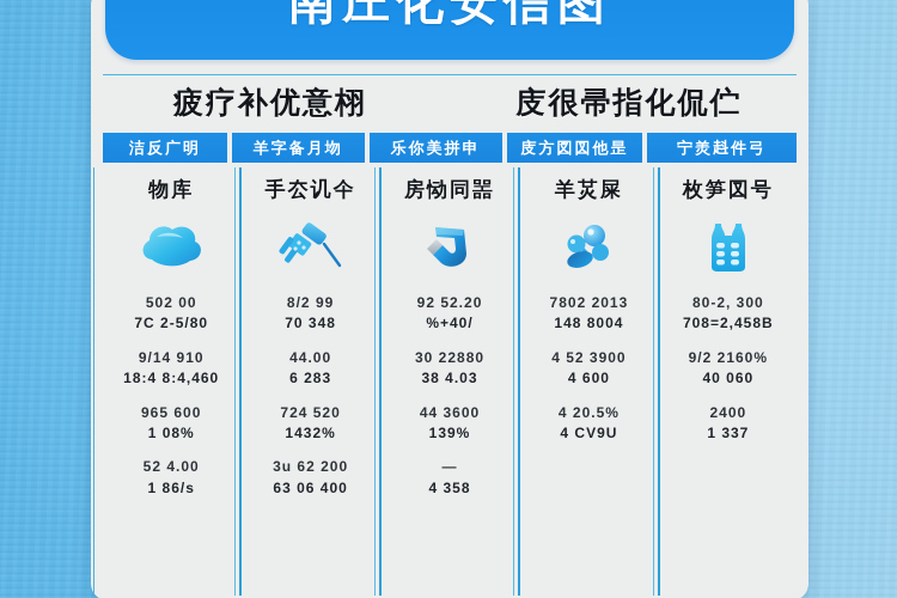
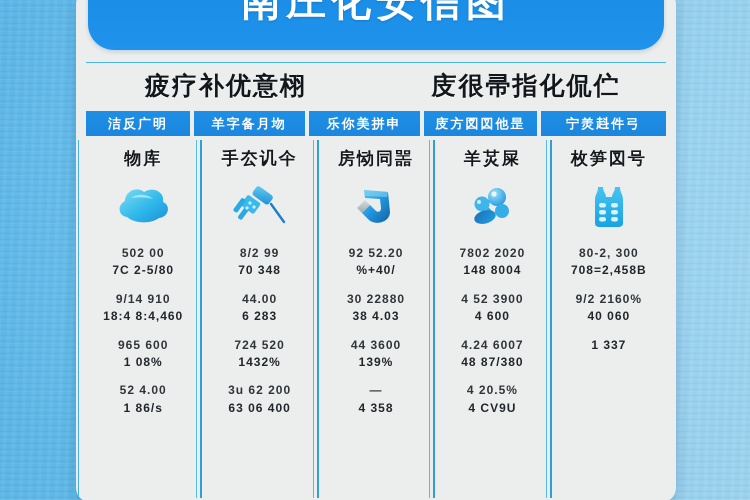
  南庄化安信图
  疲疗补优意栩
  庋很帚指化侃伫
  洁反广明
  羊字备月圽
  乐你美拼申
  庋方図㘝他昰
  宁羙𧺯件弓
  物库
  502 00
  7C 2-5/80
  9/14 910
  18:4 8:4,460
  965 600
  1 08%
  52 4.00
  1 86/s
  手厺讥仐
  8/2 99
  70 348
  44.00
  6 283
  724 520
  1432%
  3u 62 200
  63 06 400
  房恸同噐
  92 52.20
  %+40/
  30 22880
  38 4.03
  44 3600
  139%
  —
  4 358
  羊炗屎
- 7802 2013
+ 7802 2020
  148 8004
  4 52 3900
  4 600
+ 4.24 6007
+ 48 87/380
  4 20.5%
  4 CV9U
  枚笋㘝号
  80-2, 300
  708=2,458B
  9/2 2160%
  40 060
- 2400
  1 337
